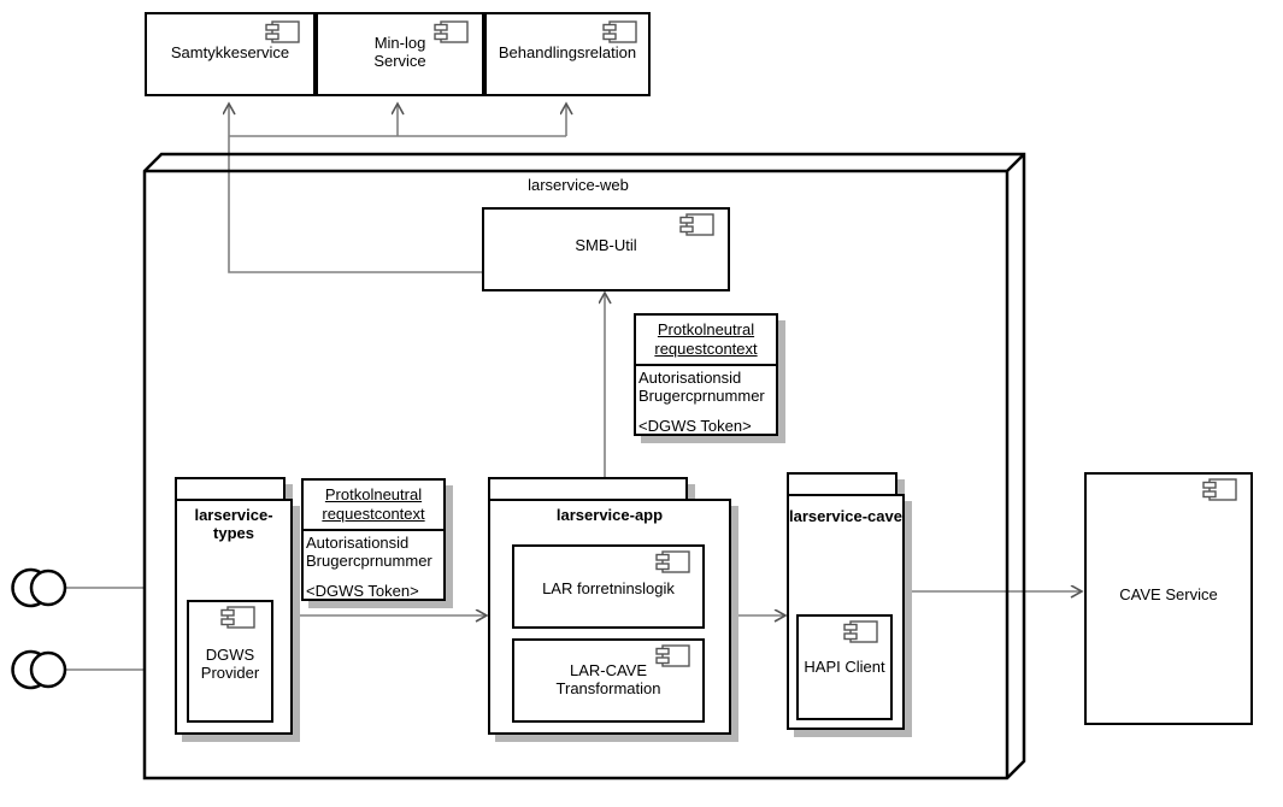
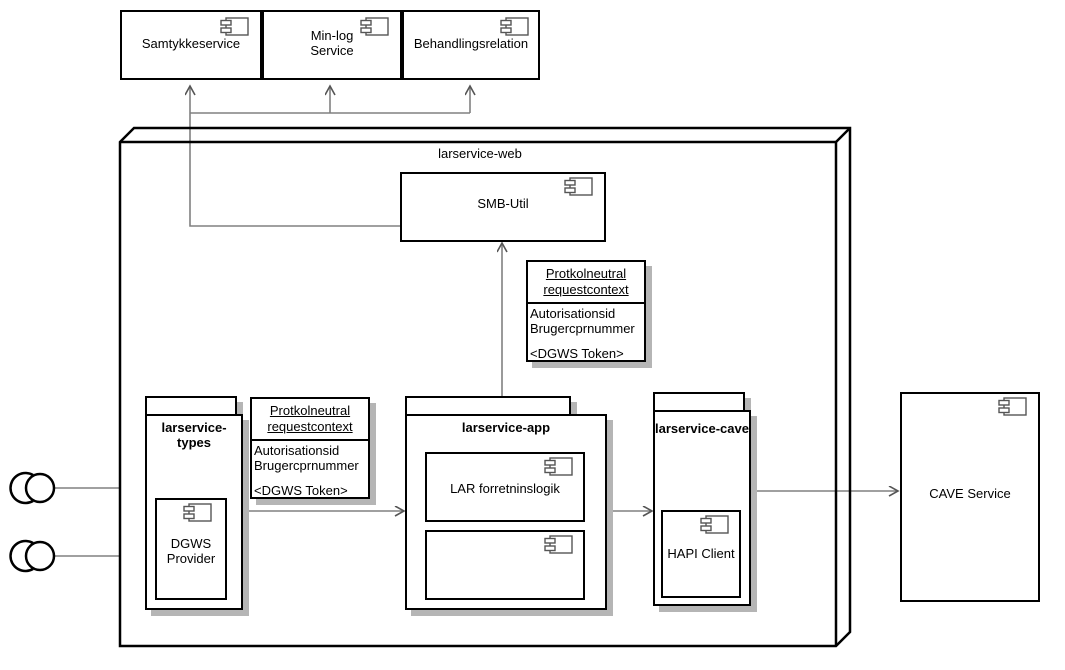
  Samtykkeservice
  Min-log
  Service
  Behandlingsrelation
  larservice-web
  SMB-Util
  Protkolneutral
  requestcontext
  Autorisationsid
  Brugercprnummer
  <DGWS Token>
  larservice-
  types
  DGWS
  Provider
  Protkolneutral
  requestcontext
  Autorisationsid
  Brugercprnummer
  <DGWS Token>
  larservice-app
  LAR forretninslogik
- LAR-CAVE
- Transformation
  larservice-cave
  HAPI Client
  CAVE Service
